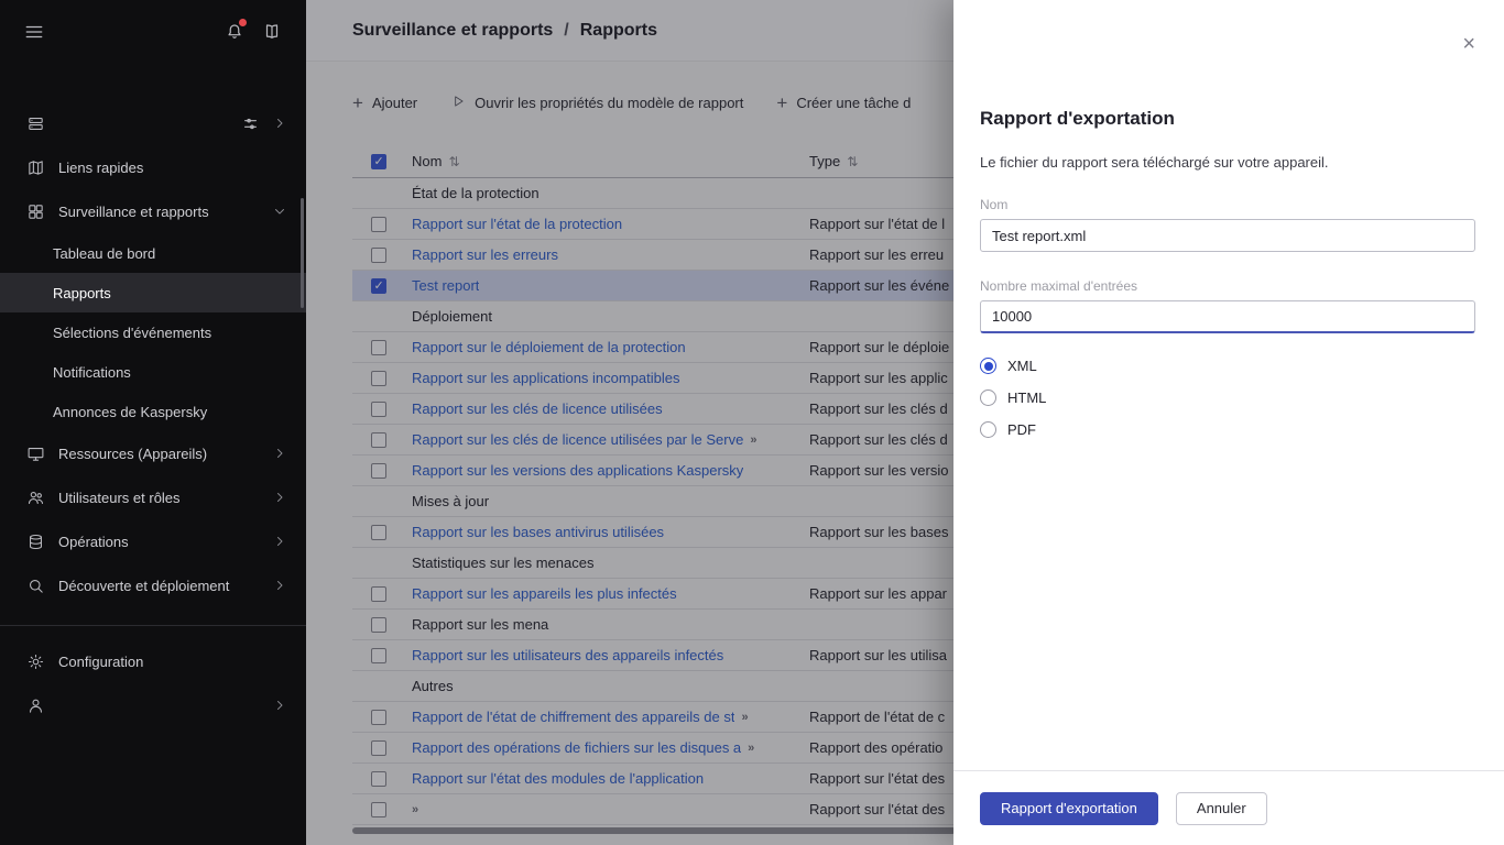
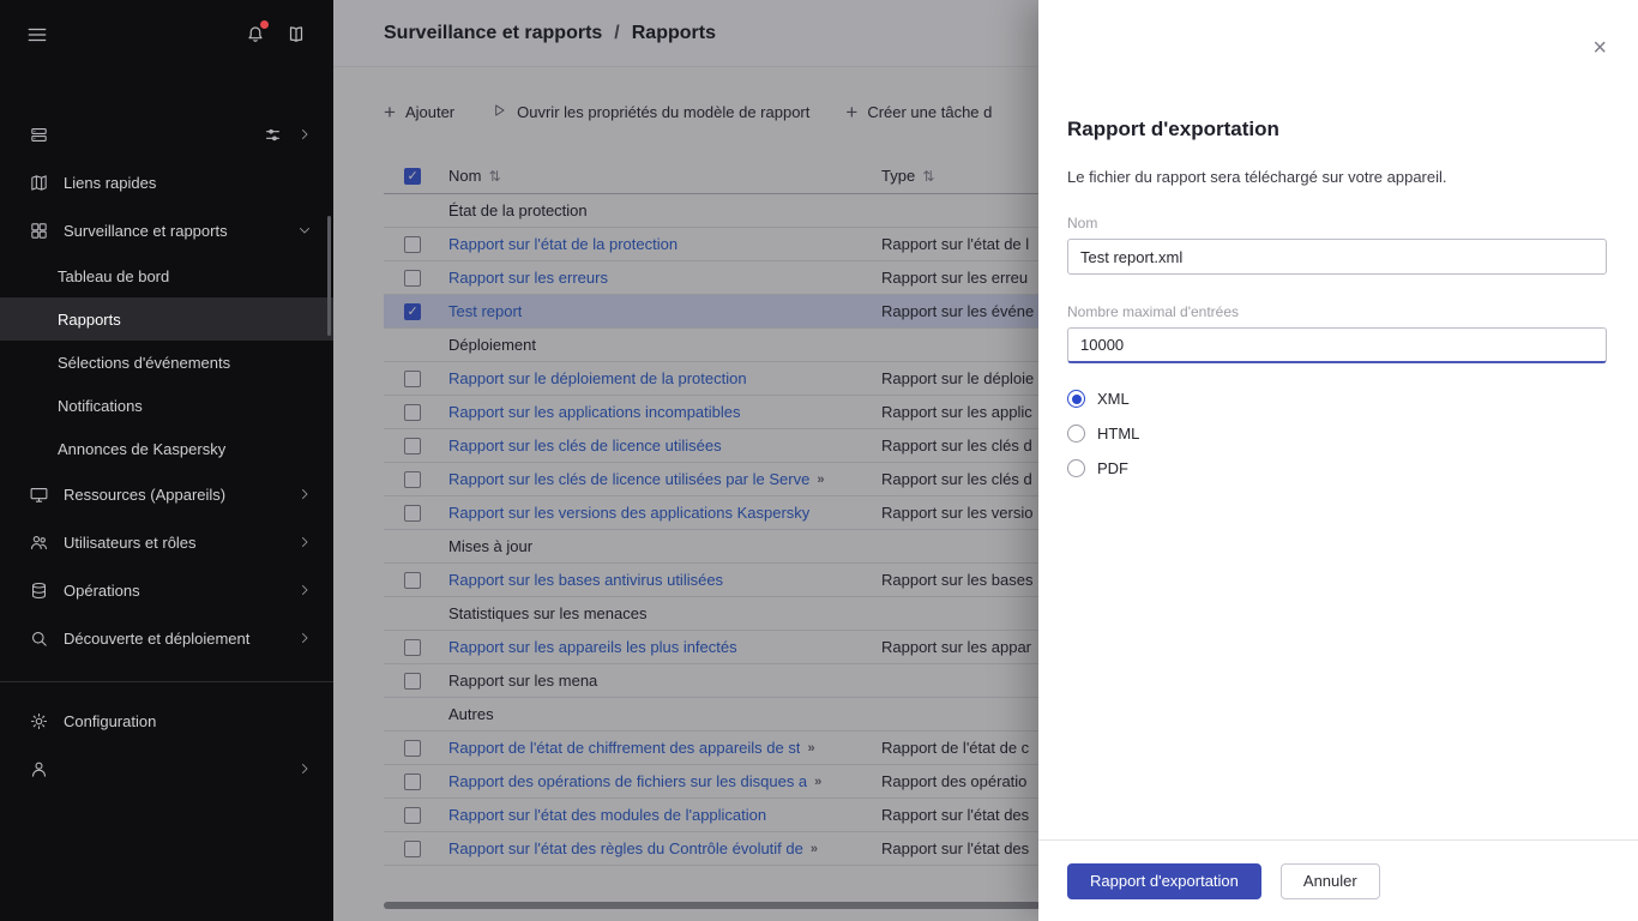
  Liens rapides
  Surveillance et rapports
  Tableau de bord
  Rapports
  Sélections d'événements
  Notifications
  Annonces de Kaspersky
  Ressources (Appareils)
  Utilisateurs et rôles
  Opérations
  Découverte et déploiement
  Configuration
  Surveillance et rapports
  /
  Rapports
  +
  Ajouter
  Ouvrir les propriétés du modèle de rapport
  +
  Créer une tâche d
  Nom
  ⇅
  Type
  ⇅
  État de la protection
  Rapport sur l'état de la protection
  Rapport sur l'état de l
  Rapport sur les erreurs
  Rapport sur les erreu
  Test report
  Rapport sur les événe
  Déploiement
  Rapport sur le déploiement de la protection
  Rapport sur le déploie
  Rapport sur les applications incompatibles
  Rapport sur les applic
  Rapport sur les clés de licence utilisées
  Rapport sur les clés d
  Rapport sur les clés de licence utilisées par le Serve
  »
  Rapport sur les clés d
  Rapport sur les versions des applications Kaspersky
  Rapport sur les versio
  Mises à jour
  Rapport sur les bases antivirus utilisées
  Rapport sur les bases
  Statistiques sur les menaces
  Rapport sur les appareils les plus infectés
  Rapport sur les appar
  Rapport sur les mena
- Rapport sur les utilisateurs des appareils infectés
- Rapport sur les utilisa
  Autres
  Rapport de l'état de chiffrement des appareils de st
  »
  Rapport de l'état de c
  Rapport des opérations de fichiers sur les disques a
  »
  Rapport des opératio
  Rapport sur l'état des modules de l'application
  Rapport sur l'état des
+ Rapport sur l'état des règles du Contrôle évolutif de
  »
  Rapport sur l'état des
  ×
  Rapport d'exportation
  Le fichier du rapport sera téléchargé sur votre appareil.
  Nom
  Test report.xml
  Nombre maximal d'entrées
  10000
  XML
  HTML
  PDF
  Rapport d'exportation
  Annuler
